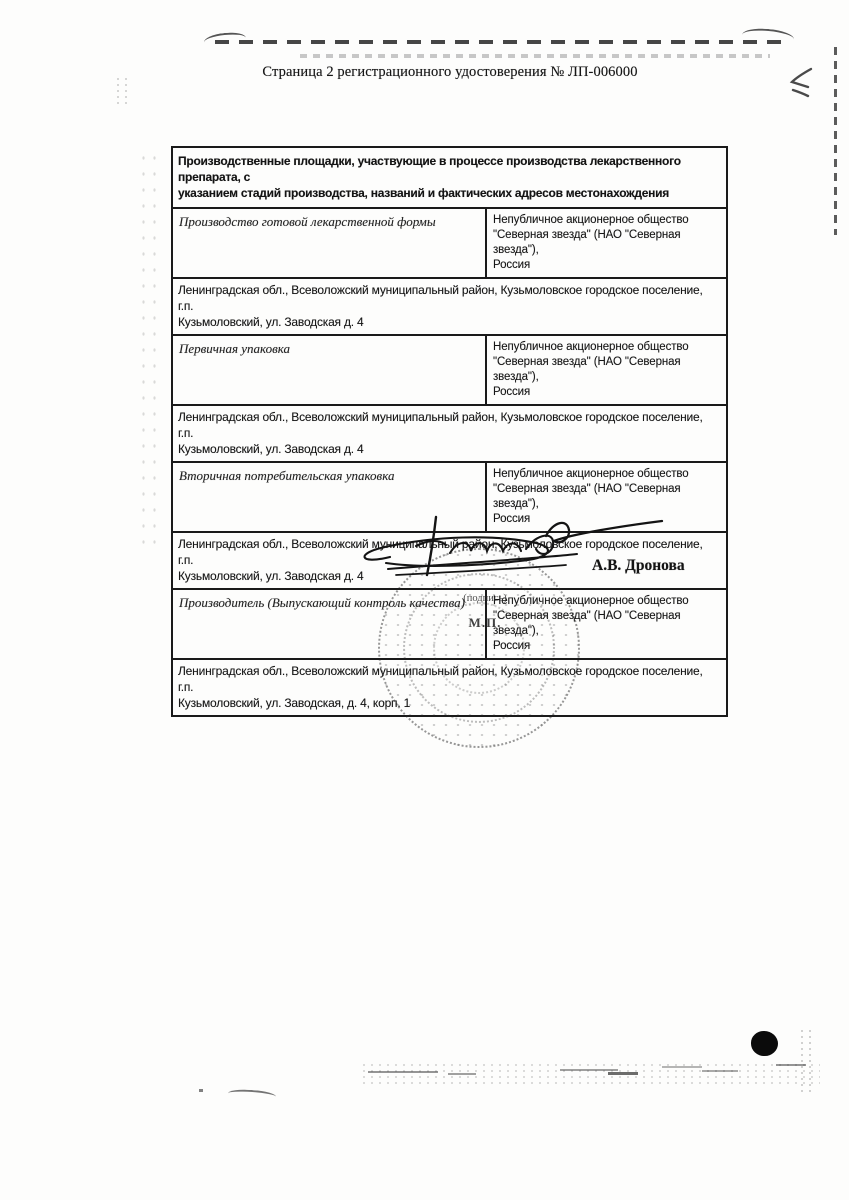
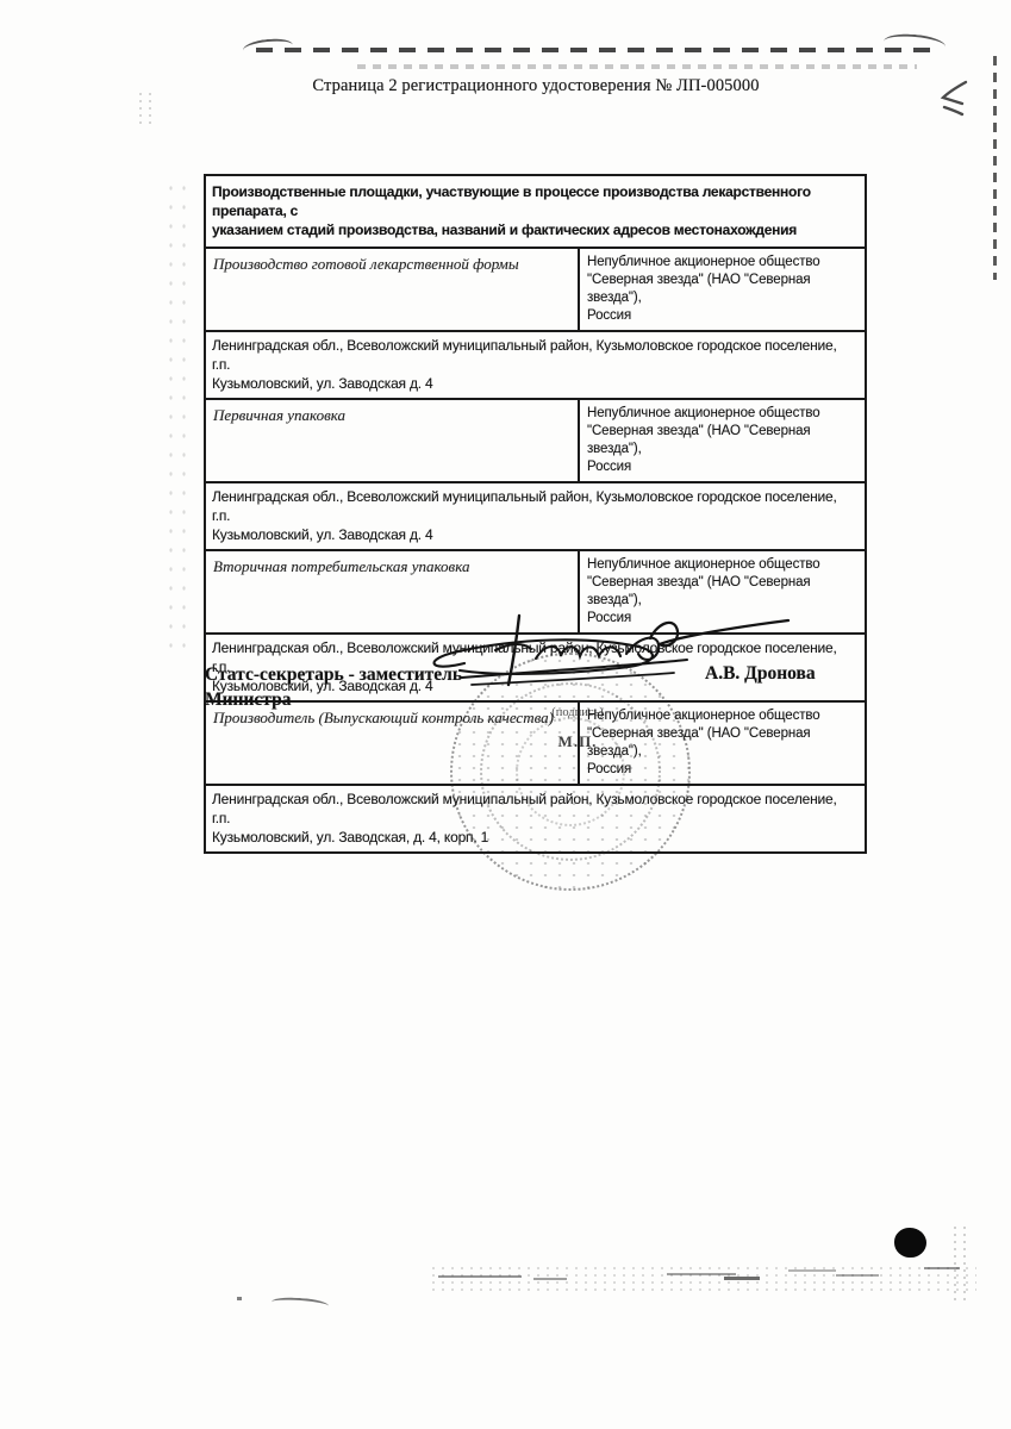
- Страница 2 регистрационного удостоверения № ЛП-006000
+ Страница 2 регистрационного удостоверения № ЛП-005000
  Производственные площадки, участвующие в процессе производства лекарственного препарата, с
  указанием стадий производства, названий и фактических адресов местонахождения
  Производство готовой лекарственной формы
  Непубличное акционерное общество
  "Северная звезда" (НАО "Северная звезда"),
  Россия
  Ленинградская обл., Всеволожский муниципальный район, Кузьмоловское городское поселение, г.п.
  Кузьмоловский, ул. Заводская д. 4
  Первичная упаковка
  Непубличное акционерное общество
  "Северная звезда" (НАО "Северная звезда"),
  Россия
  Ленинградская обл., Всеволожский муниципальный район, Кузьмоловское городское поселение, г.п.
  Кузьмоловский, ул. Заводская д. 4
  Вторичная потребительская упаковка
  Непубличное акционерное общество
  "Северная звезда" (НАО "Северная звезда"),
  Россия
  Ленинградская обл., Всеволожский мунипльныйао Кьмоовское городское поселение, г.п.
  Кузьмоловский, ул. Заводская д. 4
  Производитель (Выпускающий контроль качества)
  Непубличное акционерное общество
  "Северная звезда" (НАО "Северная звезда"),
  Россия
  Ленинградская обл., Всеволожский муниципальный район, Кузьмоловское городское поселение, г.п.
  Кузьмоловский, ул. Заводская, д. 4, корп. 1
+ Статс-секретарь - заместитель
+ Министра
  А.В. Дронова
  (подпись)
  М.П.
